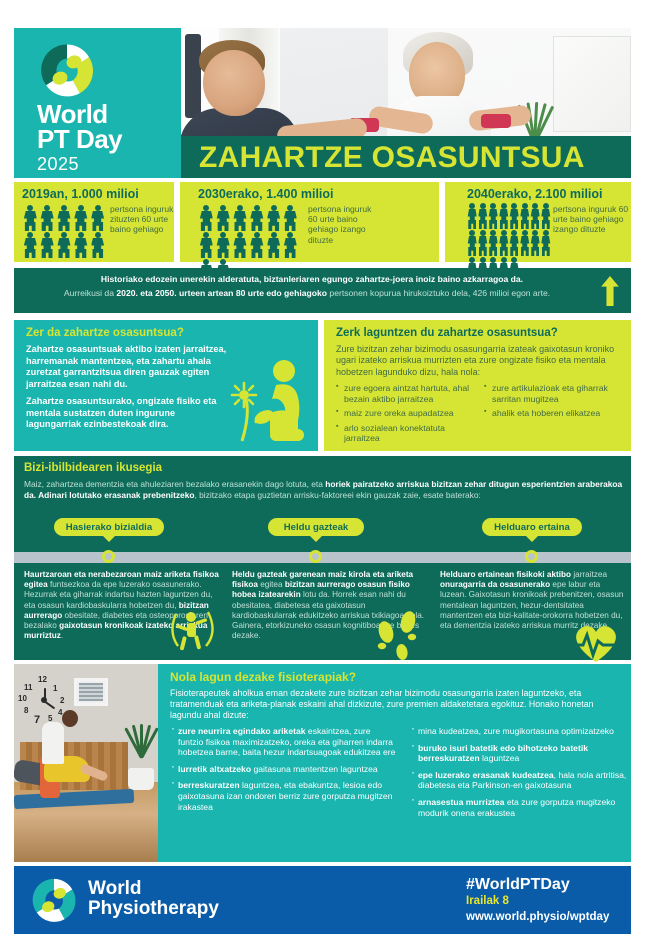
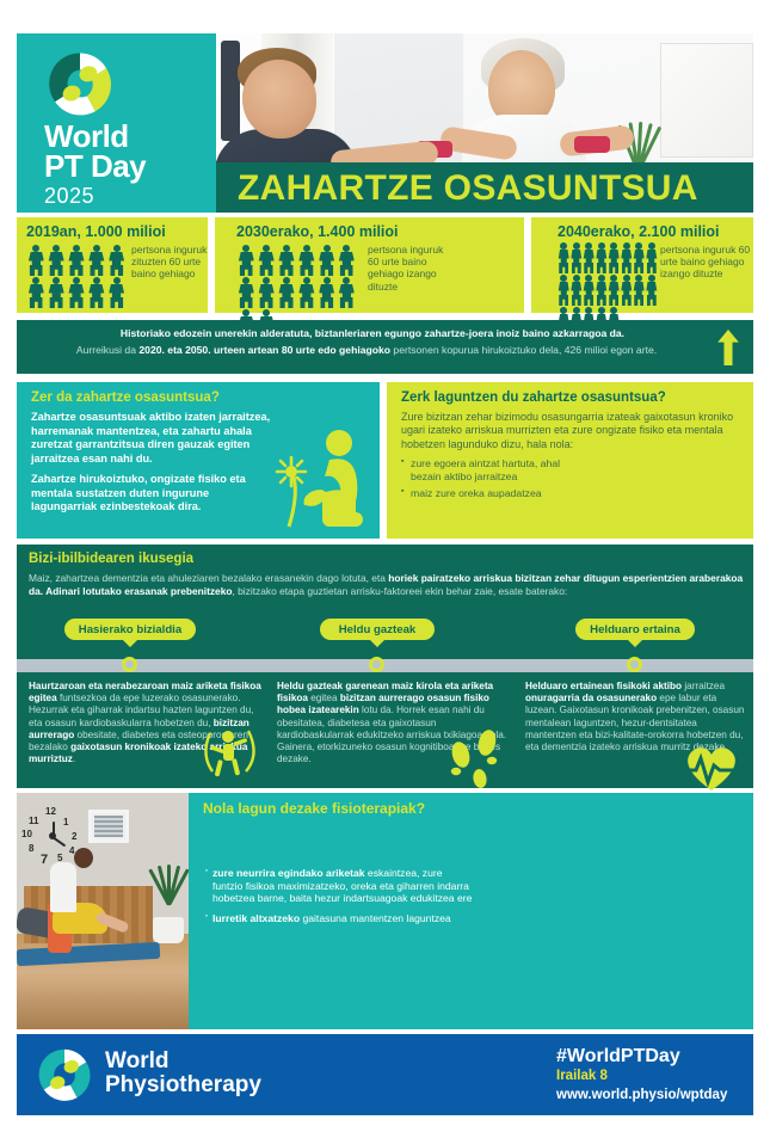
  ZAHARTZE OSASUNTSUA
  World
  PT Day
  2025
  2019an, 1.000 milioi
  pertsona inguruk zituzten 60 urte baino gehiago
  2030erako, 1.400 milioi
  pertsona inguruk 60 urte baino gehiago izango dituzte
  2040erako, 2.100 milioi
  pertsona inguruk 60 urte baino gehiago izango dituzte
  Historiako edozein unerekin alderatuta, biztanleriaren egungo zahartze-joera inoiz baino azkarragoa da.
  Aurreikusi da 2020. eta 2050. urteen artean 80 urte edo gehiagoko pertsonen kopurua hirukoiztuko dela, 426 milioi egon arte.
  Zer da zahartze osasuntsua?
  Zahartze osasuntsuak aktibo izaten jarraitzea, harremanak mantentzea, eta zahartu ahala zuretzat garrantzitsua diren gauzak egiten jarraitzea esan nahi du.
- Zahartze osasuntsurako, ongizate fisiko eta mentala sustatzen duten ingurune lagungarriak ezinbestekoak dira.
+ Zahartze hirukoiztuko, ongizate fisiko eta mentala sustatzen duten ingurune lagungarriak ezinbestekoak dira.
  Zerk laguntzen du zahartze osasuntsua?
  Zure bizitzan zehar bizimodu osasungarria izateak gaixotasun kroniko ugari izateko arriskua murrizten eta zure ongizate fisiko eta mentala hobetzen lagunduko dizu, hala nola:
  zure egoera aintzat hartuta, ahal bezain aktibo jarraitzea
  maiz zure oreka aupadatzea
- arlo sozialean konektatuta jarraitzea
- zure artikulazioak eta giharrak sarritan mugitzea
- ahalik eta hoberen elikatzea
  Bizi-ibilbidearen ikusegia
- Maiz, zahartzea dementzia eta ahuleziaren bezalako erasanekin dago lotuta, eta horiek pairatzeko arriskua bizitzan zehar ditugun esperientzien araberakoa da. Adinari lotutako erasanak prebenitzeko, bizitzako etapa guztietan arrisku-faktoreei ekin gauzak zaie, esate baterako:
+ Maiz, zahartzea dementzia eta ahuleziaren bezalako erasanekin dago lotuta, eta horiek pairatzeko arriskua bizitzan zehar ditugun esperientzien araberakoa da. Adinari lotutako erasanak prebenitzeko, bizitzako etapa guztietan arrisku-faktoreei ekin behar zaie, esate baterako:
  Hasierako bizialdia
  Heldu gazteak
  Helduaro ertaina
  Haurtzaroan eta nerabezaroan maiz ariketa fisikoa egitea funtsezkoa da epe luzerako osasunerako. Hezurrak eta giharrak indartsu hazten laguntzen du, eta osasun kardiobaskularra hobetzen du, bizitzan aurrerago obesitate, diabetes eta osteoproren bezalako gaixotasun kronikoak izatekorrua murriztuz.
  Heldu gazteak garenean maiz kirola eta ariketa fisikoa egitea bizitzan aurrerago osasun fisiko hobea izatearekin lotu da. Horrek esan nahi du obesitatea, diabetesa eta gaixotasun kardiobaskularrak edukitzeko arriskua txikiagoala. Gainera, etorkizuneko osasun kognitiboae bs dezake.
  Helduaro ertainean fisikoki aktibo jarraitzea onuragarria da osasunerako epe labur eta luzean. Gaixotasun kronikoak prebenitzen, osasun mentalean laguntzen, hezur-dentsitatea mantentzen eta bizi-kalitate-orokorra hobetzen du, eta dementzia izateko arriskua murritz dezake.
  12
  1
  2
  4
  5
  7
  8
  10
  11
  Nola lagun dezake fisioterapiak?
- Fisioterapeutek aholkua eman dezakete zure bizitzan zehar bizimodu osasungarria izaten laguntzeko, eta tratamenduak eta ariketa-planak eskaini ahal dizkizute, zure premien aldaketetara egokituz. Honako honetan lagundu ahal dizute:
  zure neurrira egindako ariketak eskaintzea, zure funtzio fisikoa maximizatzeko, oreka eta giharren indarra hobetzea barne, baita hezur indartsuagoak edukitzea ere
  lurretik altxatzeko gaitasuna mantentzen laguntzea
- berreskuratzen laguntzea, eta ebakuntza, lesioa edo gaixotasuna izan ondoren berriz zure gorputza mugitzen irakastea
- mina kudeatzea, zure mugikortasuna optimizatzeko
- buruko isuri batetik edo bihotzeko batetik berreskuratzen laguntzea
- epe luzerako erasanak kudeatzea, hala nola artritisa, diabetesa eta Parkinson-en gaixotasuna
- arnasestua murriztea eta zure gorputza mugitzeko modurik onena erakustea
  World
  Physiotherapy
  #WorldPTDay
  Irailak 8
  www.world.physio/wptday
